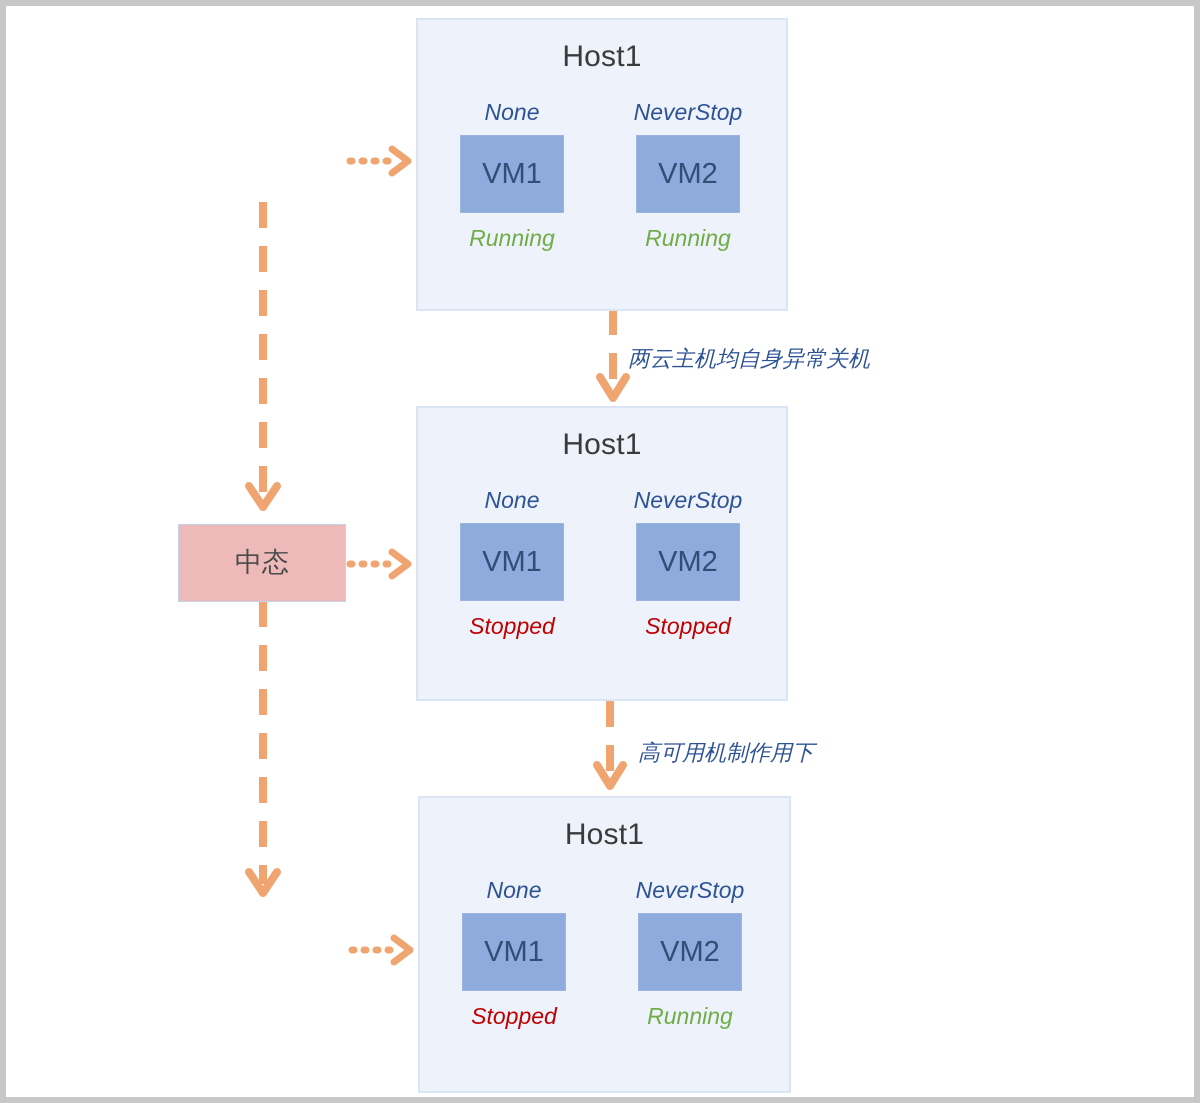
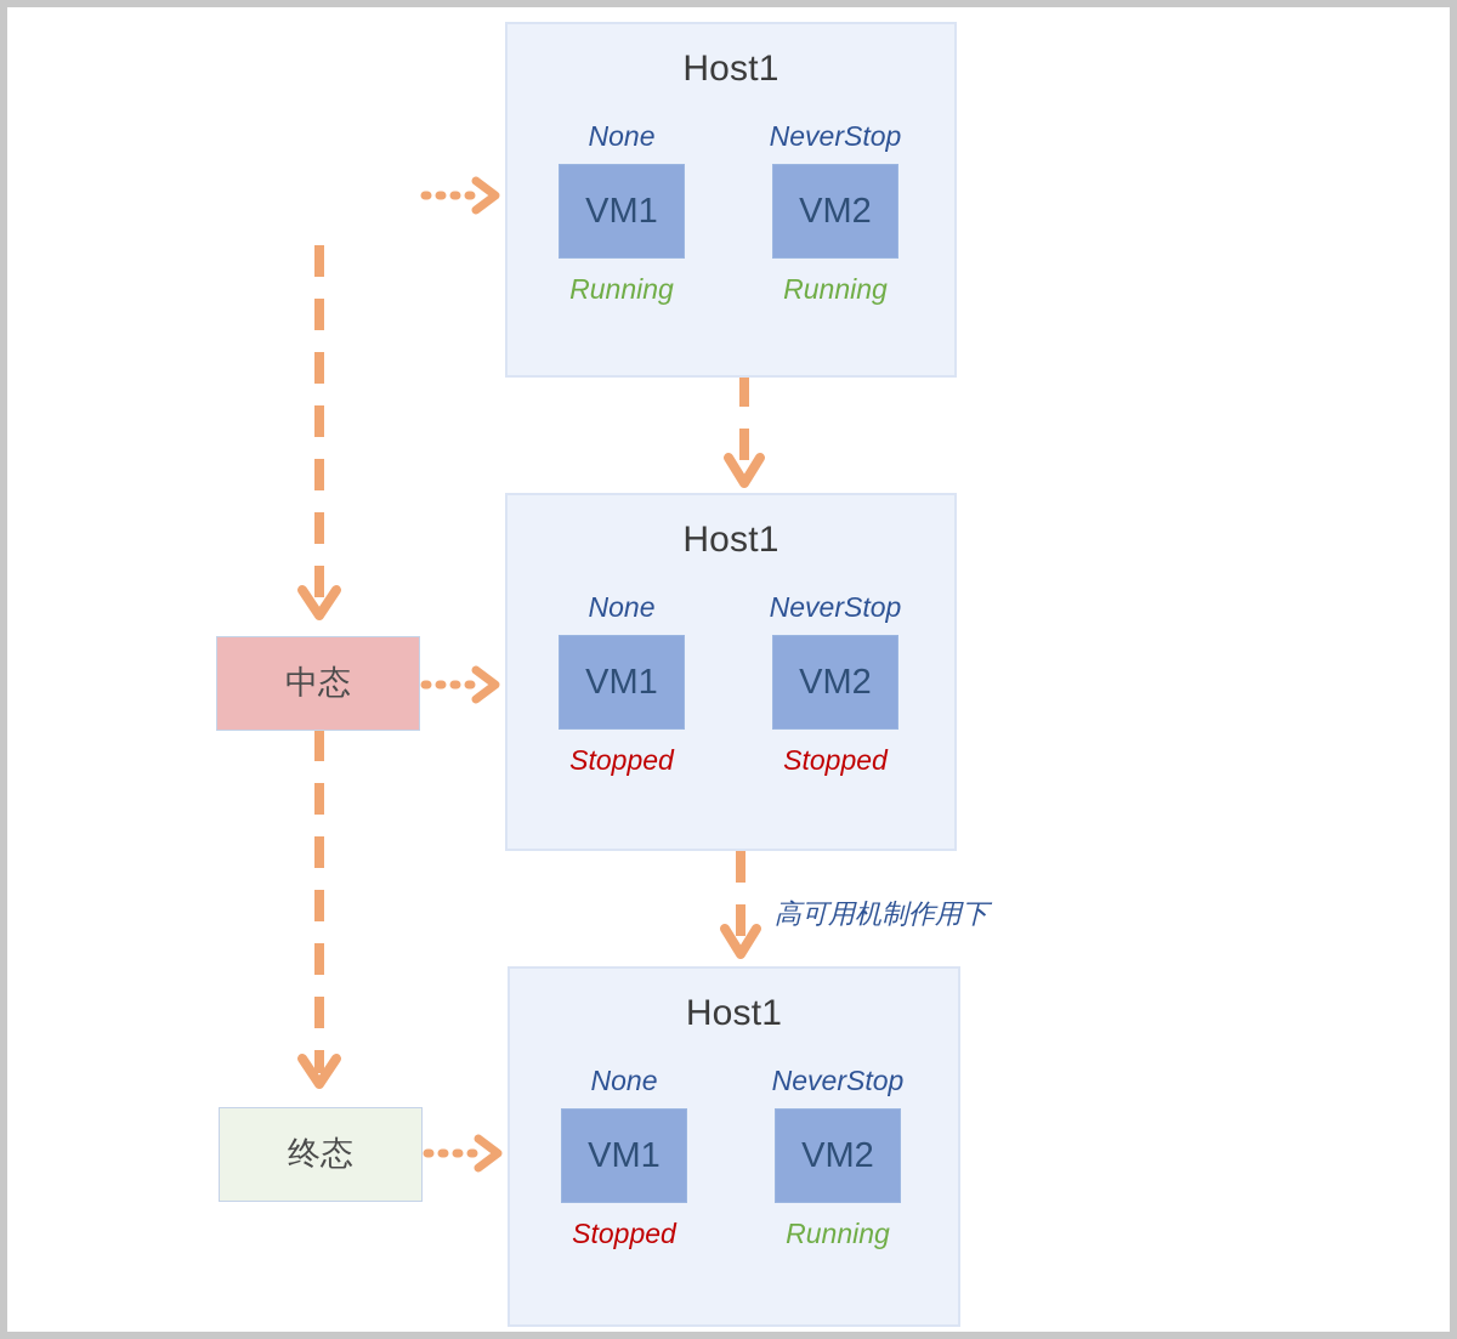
  中态
+ 终态
  Host1
  None
  VM1
  Running
  NeverStop
  VM2
  Running
  Host1
  None
  VM1
  Stopped
  NeverStop
  VM2
  Stopped
  Host1
  None
  VM1
  Stopped
  NeverStop
  VM2
  Running
- 两云主机均自身异常关机
  高可用机制作用下
